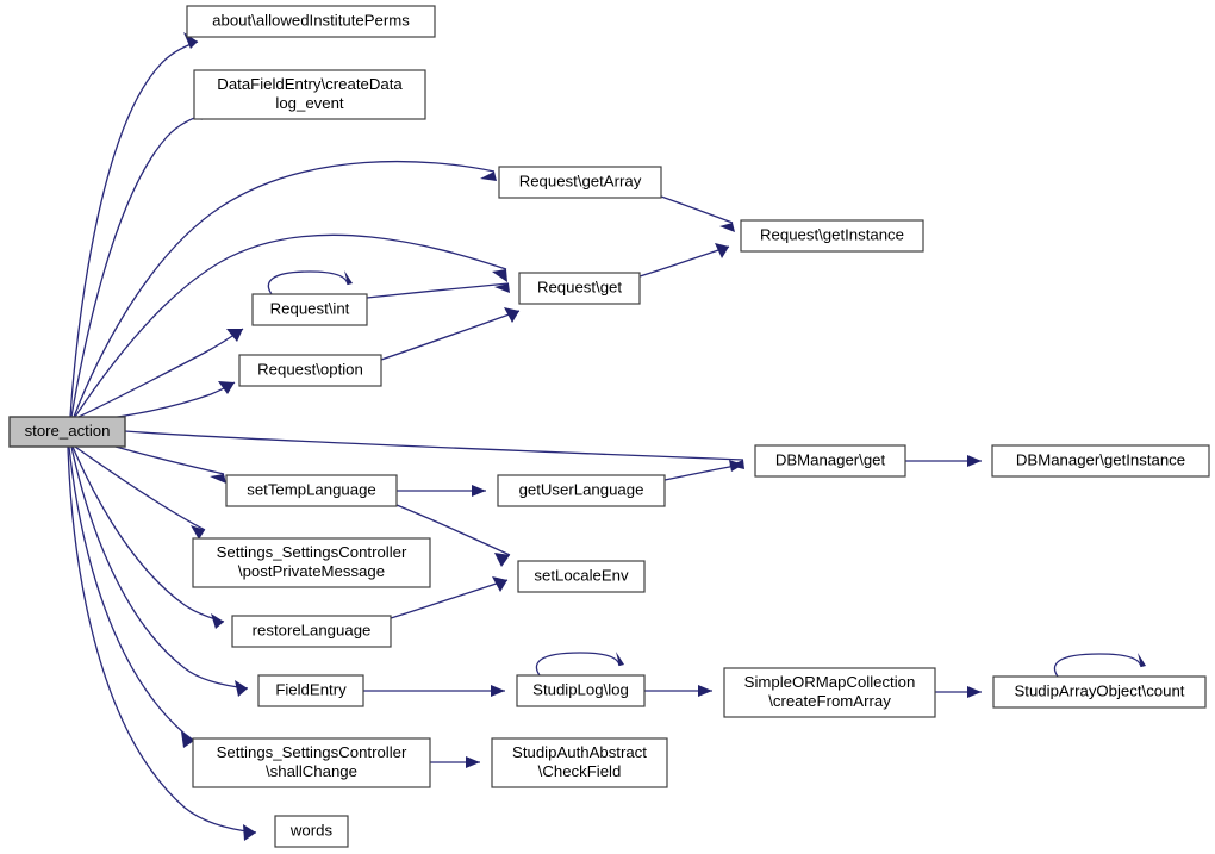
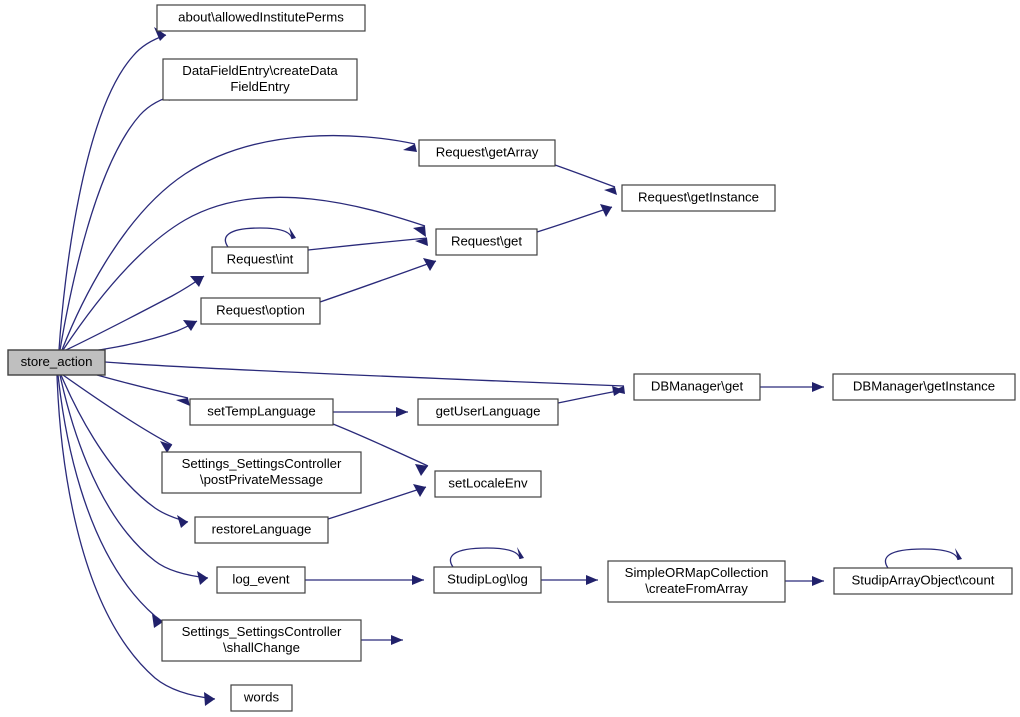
  store_action
  about\allowedInstitutePerms
  DataFieldEntry\createData
- log_event
+ FieldEntry
  Request\getArray
  Request\getInstance
  Request\int
  Request\get
  Request\option
  DBManager\get
  DBManager\getInstance
  setTempLanguage
  getUserLanguage
  Settings_SettingsController
  \postPrivateMessage
  setLocaleEnv
  restoreLanguage
- FieldEntry
+ log_event
  StudipLog\log
  SimpleORMapCollection
  \createFromArray
  StudipArrayObject\count
  Settings_SettingsController
  \shallChange
- StudipAuthAbstract
- \CheckField
  words
